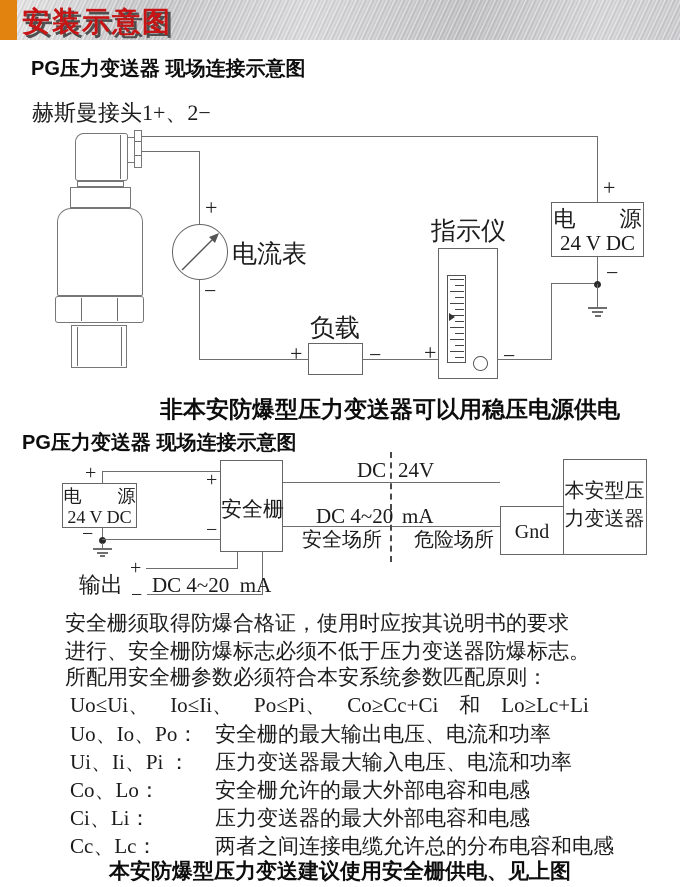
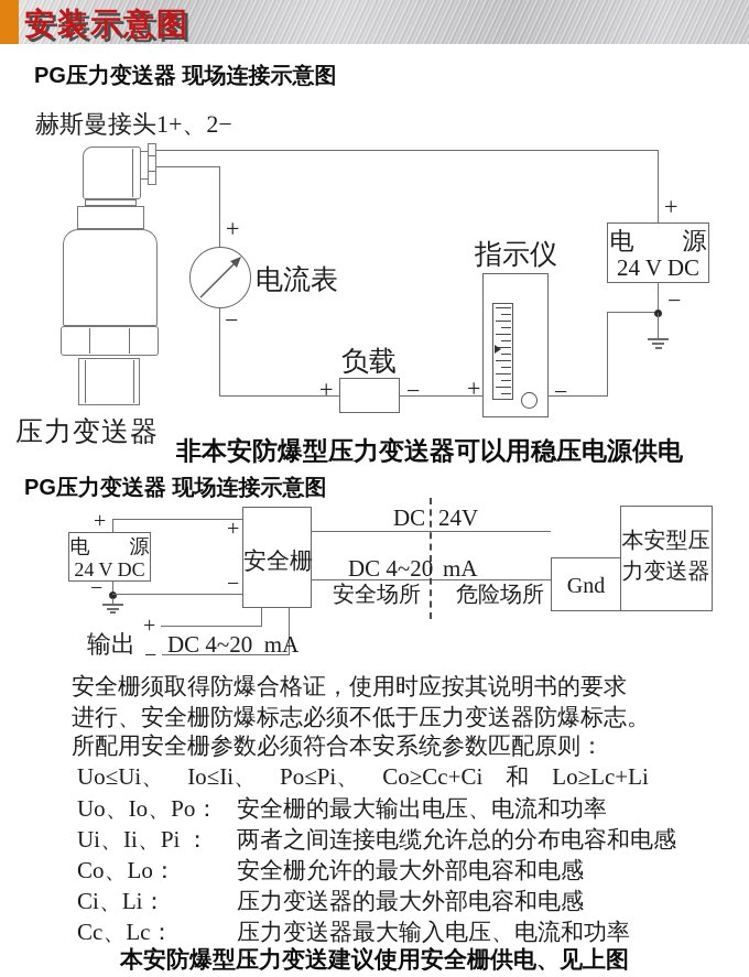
  安装示意图
  PG压力变送器 现场连接示意图
  赫斯曼接头1+、2−
+ 压力变送器
  +
  −
  电流表
  负载
  +
  −
  指示仪
  +
  −
  电 源
  24 V DC
  +
  −
  非本安防爆型压力变送器可以用稳压电源供电
  PG压力变送器 现场连接示意图
  电 源
  24 V DC
  +
  +
  −
  −
  安全栅
  +
  −
  输出
  DC 4~20 mA
  DC
  24V
  DC 4~20
  mA
  安全场所
  危险场所
  Gnd
  本安型压
  力变送器
  安全栅须取得防爆合格证，使用时应按其说明书的要求
  进行、安全栅防爆标志必须不低于压力变送器防爆标志。
  所配用安全栅参数必须符合本安系统参数匹配原则：
  Uo≤Ui、 Io≤Ii、 Po≤Pi、 Co≥Cc+Ci 和 Lo≥Lc+Li
  Uo、Io、Po：
  安全栅的最大输出电压、电流和功率
  Ui、Ii、Pi ：
- 压力变送器最大输入电压、电流和功率
+ 两者之间连接电缆允许总的分布电容和电感
  Co、Lo：
  安全栅允许的最大外部电容和电感
  Ci、Li：
  压力变送器的最大外部电容和电感
  Cc、Lc：
- 两者之间连接电缆允许总的分布电容和电感
+ 压力变送器最大输入电压、电流和功率
  本安防爆型压力变送建议使用安全栅供电、见上图
